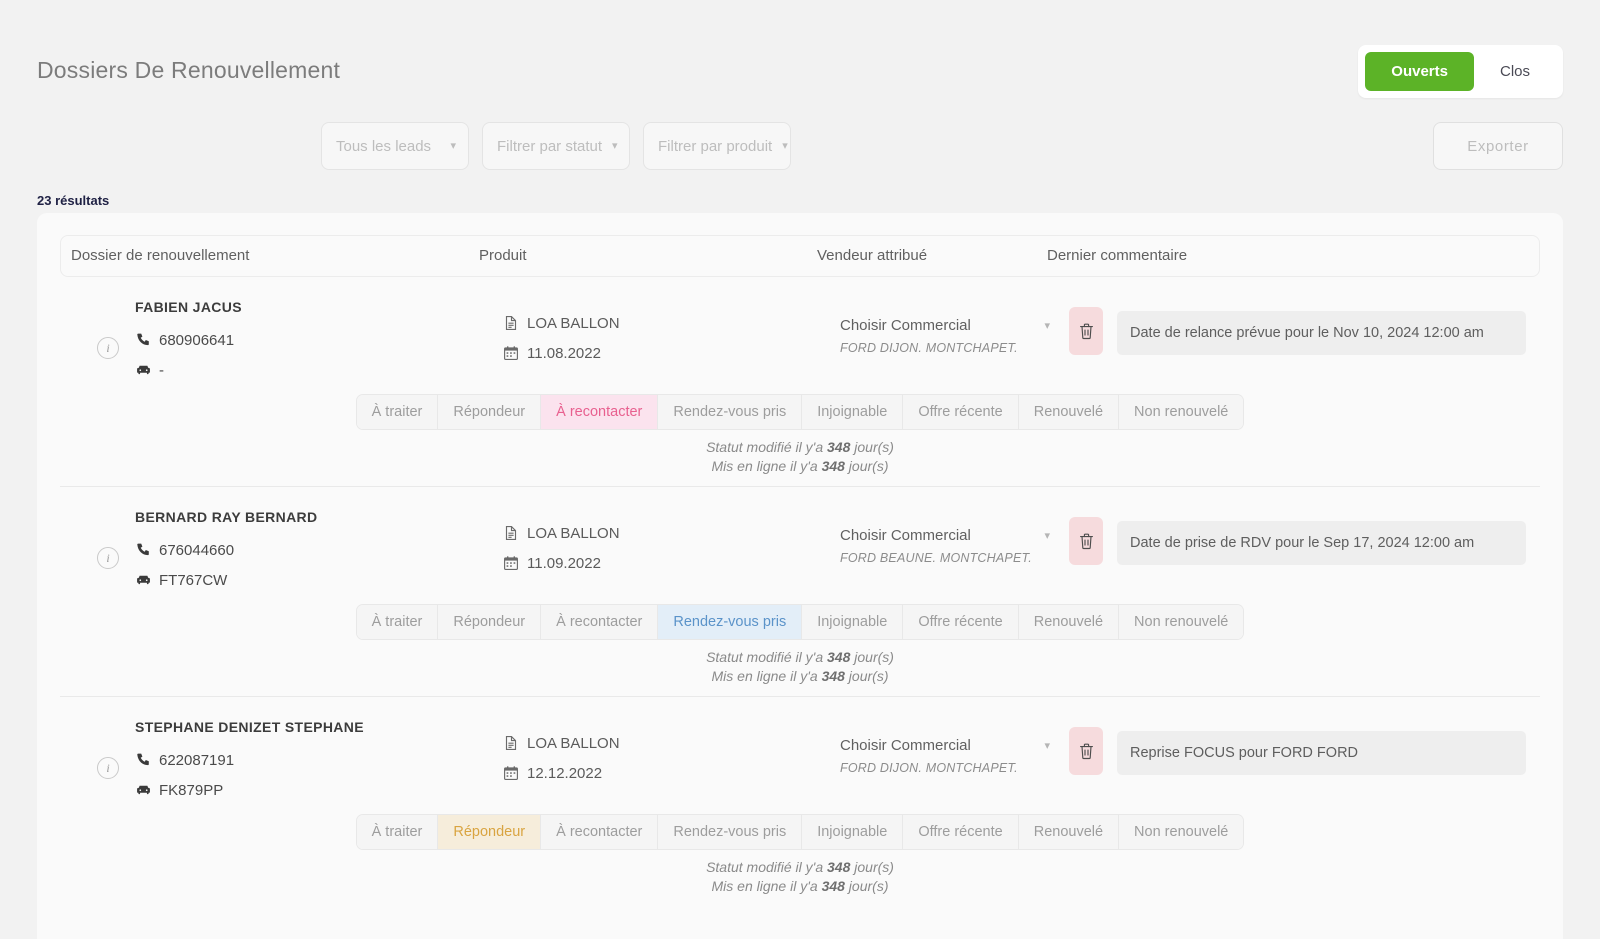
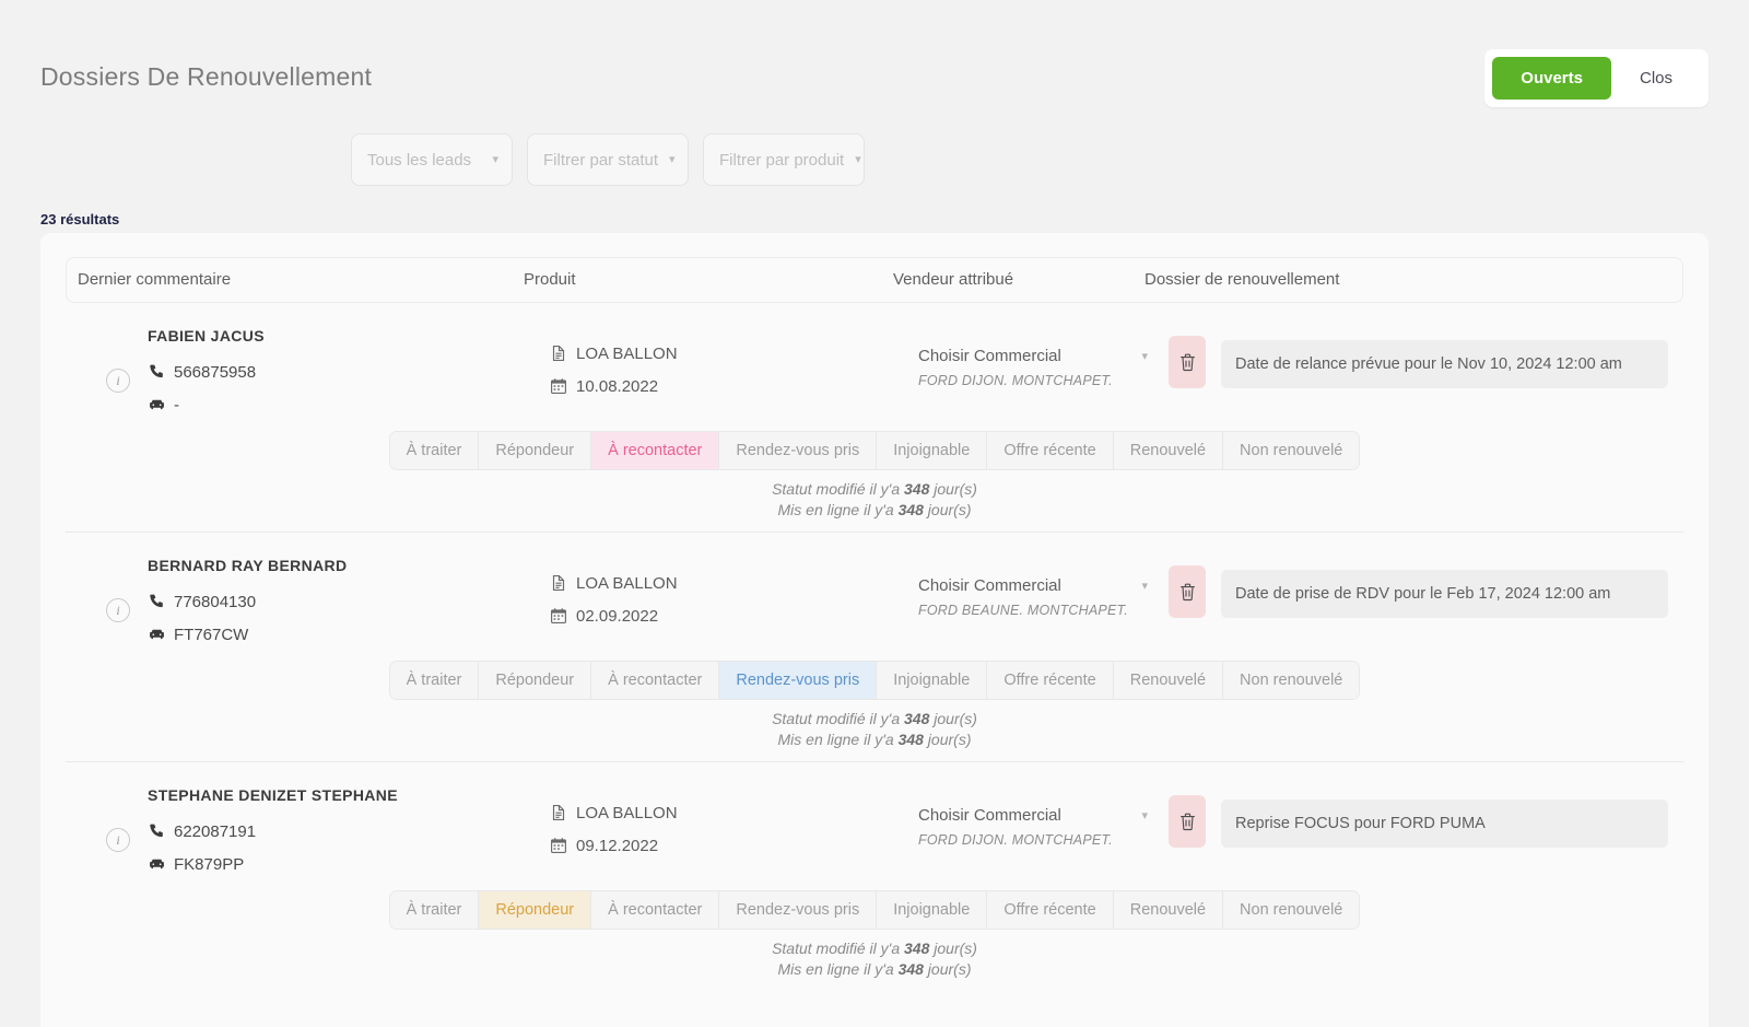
  Dossiers De Renouvellement
  Ouverts
  Clos
  Tous les leads
  ▾
  Filtrer par statut
  ▾
  Filtrer par produit
  ▾
- Exporter
  23 résultats
- Dossier de renouvellement
+ Dernier commentaire
  Produit
  Vendeur attribué
- Dernier commentaire
+ Dossier de renouvellement
  i
  FABIEN JACUS
- 680906641
+ 566875958
  -
  LOA BALLON
- 11.08.2022
+ 10.08.2022
  Choisir Commercial
  ▾
  FORD DIJON. MONTCHAPET.
  Date de relance prévue pour le Nov 10, 2024 12:00 am
  À traiter
  Répondeur
  À recontacter
  Rendez-vous pris
  Injoignable
  Offre récente
  Renouvelé
  Non renouvelé
  Statut modifié il y'a 348 jour(s)
  Mis en ligne il y'a 348 jour(s)
  i
  BERNARD RAY BERNARD
- 676044660
+ 776804130
  FT767CW
  LOA BALLON
- 11.09.2022
+ 02.09.2022
  Choisir Commercial
  ▾
  FORD BEAUNE. MONTCHAPET.
- Date de prise de RDV pour le Sep 17, 2024 12:00 am
+ Date de prise de RDV pour le Feb 17, 2024 12:00 am
  À traiter
  Répondeur
  À recontacter
  Rendez-vous pris
  Injoignable
  Offre récente
  Renouvelé
  Non renouvelé
  Statut modifié il y'a 348 jour(s)
  Mis en ligne il y'a 348 jour(s)
  i
  STEPHANE DENIZET STEPHANE
  622087191
  FK879PP
  LOA BALLON
- 12.12.2022
+ 09.12.2022
  Choisir Commercial
  ▾
  FORD DIJON. MONTCHAPET.
- Reprise FOCUS pour FORD FORD
+ Reprise FOCUS pour FORD PUMA
  À traiter
  Répondeur
  À recontacter
  Rendez-vous pris
  Injoignable
  Offre récente
  Renouvelé
  Non renouvelé
  Statut modifié il y'a 348 jour(s)
  Mis en ligne il y'a 348 jour(s)
